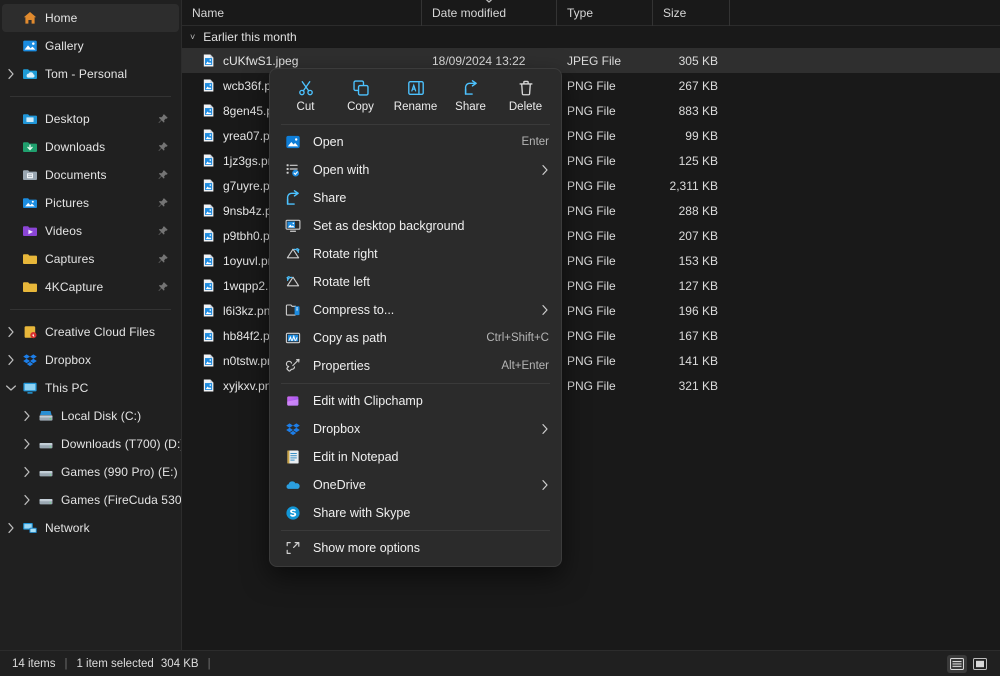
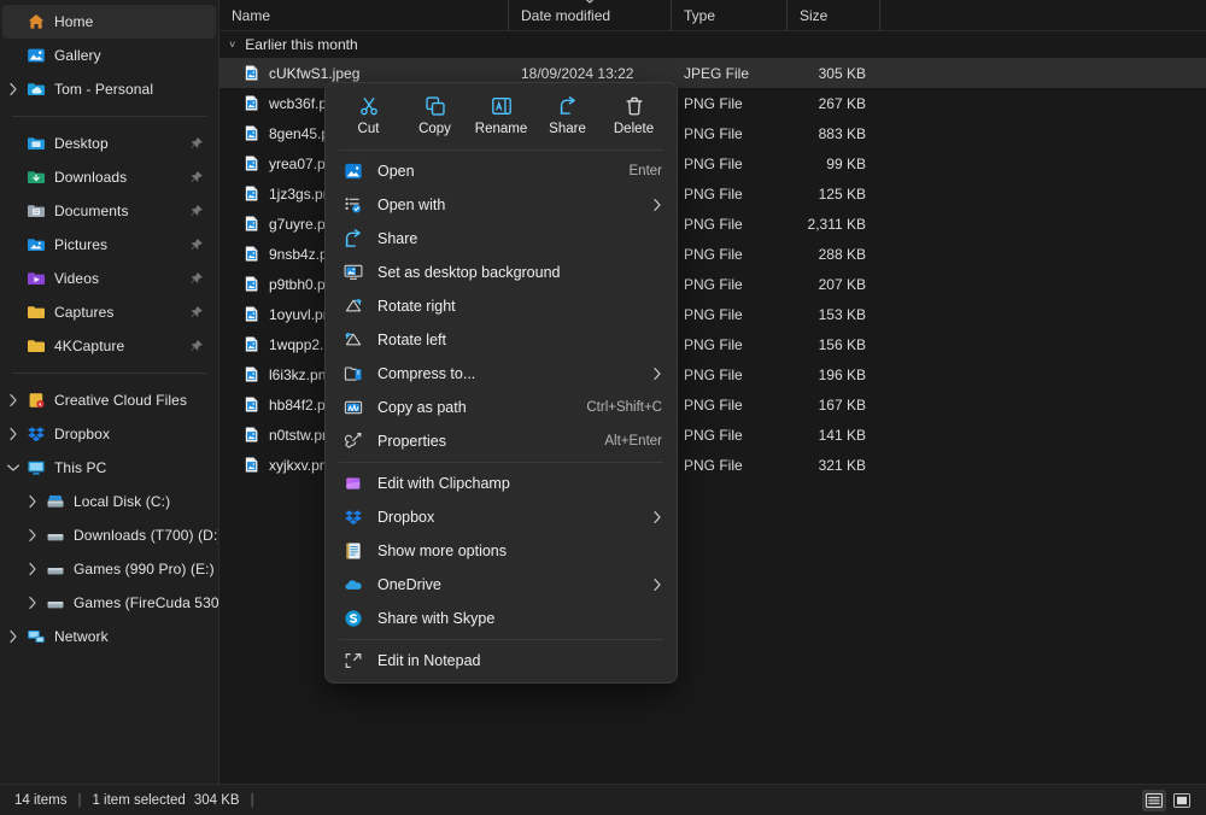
  Home
  Gallery
  Tom - Personal
  Desktop
  Downloads
  Documents
  Pictures
  Videos
  Captures
  4KCapture
  Creative Cloud Files
  Dropbox
  This PC
  Local Disk (C:)
  Downloads (T700) (D:
  Games (990 Pro) (E:)
  Games (FireCuda 530
  Network
  Name
  Date modified
  Type
  Size
  ˅
  Earlier this month
  cUKfwS1.jpeg
  18/09/2024 13:22
  JPEG File
  305 KB
  wcb36f.p
  PNG File
  267 KB
  8gen45.
  PNG File
  883 KB
  yrea07.p
  PNG File
  99 KB
  1jz3gs.p
  PNG File
  125 KB
  g7uyre.p
  PNG File
  2,311 KB
  9nsb4z.
  PNG File
  288 KB
  p9tbh0.p
  PNG File
  207 KB
  1oyuvl.p
  PNG File
  153 KB
  1wqpp2.
  PNG File
- 127 KB
+ 156 KB
  l6i3kz.pn
  PNG File
  196 KB
  hb84f2.p
  PNG File
  167 KB
  n0tstw.p
  PNG File
  141 KB
  xyjkxv.p
  PNG File
  321 KB
  14 items
  |
  1 item selected
  304 KB
  |
  Cut
  Copy
  Rename
  Share
  Delete
  Open
  Enter
  Open with
  Share
  Set as desktop background
  Rotate right
  Rotate left
  Compress to...
  Copy as path
  Ctrl+Shift+C
  Properties
  Alt+Enter
  Edit with Clipchamp
  Dropbox
- Edit in Notepad
+ Show more options
  OneDrive
  Share with Skype
- Show more options
+ Edit in Notepad
